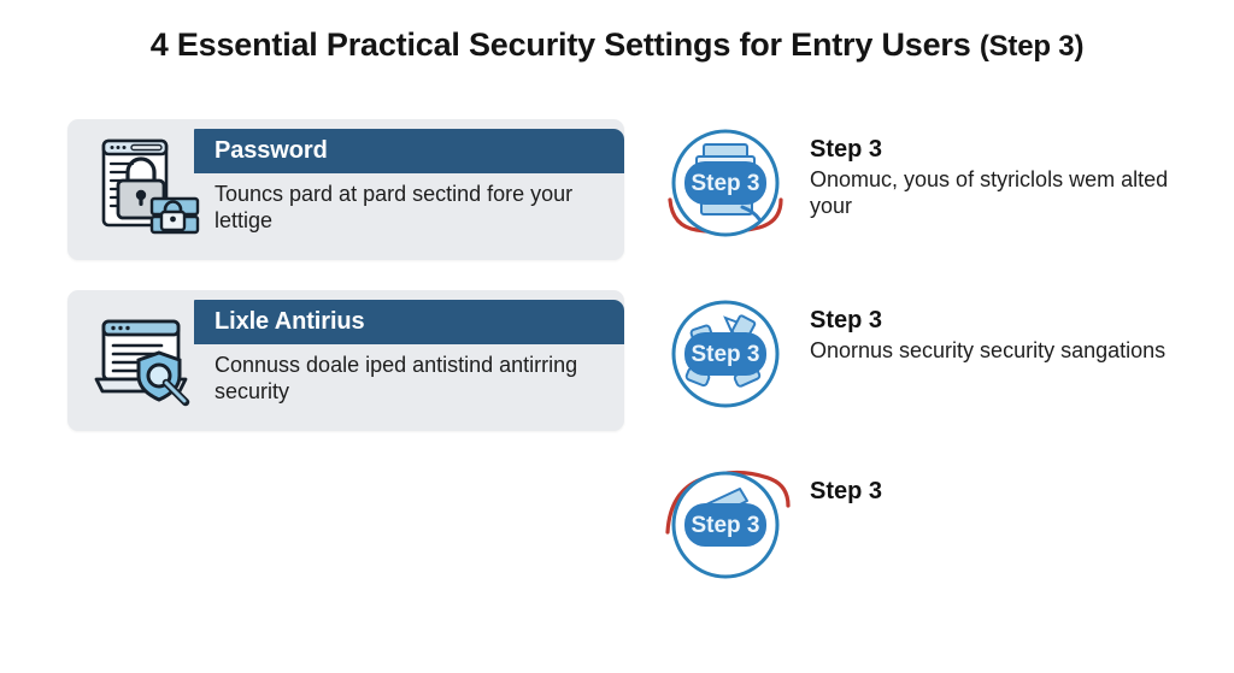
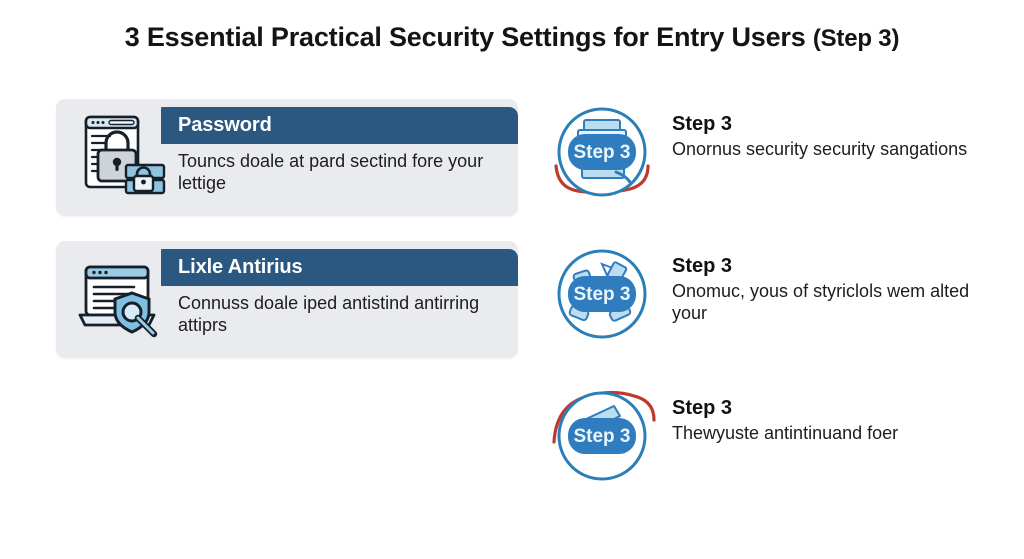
- 4 Essential Practical Security Settings for Entry Users (Step 3)
+ 3 Essential Practical Security Settings for Entry Users (Step 3)
  Password
- Touncs pard at pard sectind fore your lettige
+ Touncs doale at pard sectind fore your lettige
  Lixle Antirius
- Connuss doale iped antistind antirring security
+ Connuss doale iped antistind antirring attiprs
  Step 3
  Step 3
- Onomuc, yous of styriclols wem alted your
+ Onornus security security sangations
  Step 3
  Step 3
- Onornus security security sangations
+ Onomuc, yous of styriclols wem alted your
  Step 3
  Step 3
+ Thewyuste antintinuand foer
